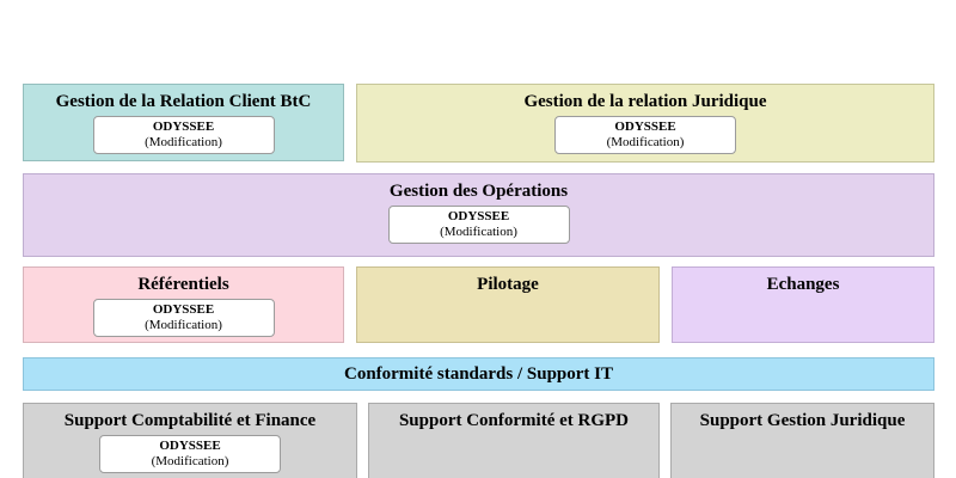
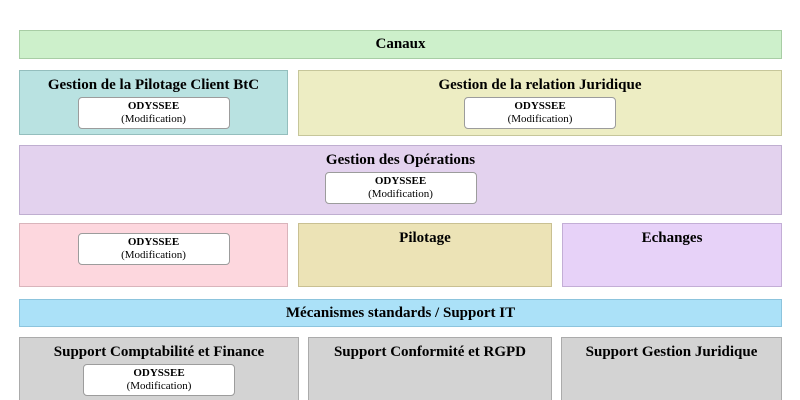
+ Canaux
- Gestion de la Relation Client BtC
+ Gestion de la Pilotage Client BtC
  ODYSSEE
  (Modification)
  Gestion de la relation Juridique
  ODYSSEE
  (Modification)
  Gestion des Opérations
  ODYSSEE
  (Modification)
- Référentiels
  ODYSSEE
  (Modification)
  Pilotage
  Echanges
- Conformité standards / Support IT
+ Mécanismes standards / Support IT
  Support Comptabilité et Finance
  ODYSSEE
  (Modification)
  Support Conformité et RGPD
  Support Gestion Juridique
